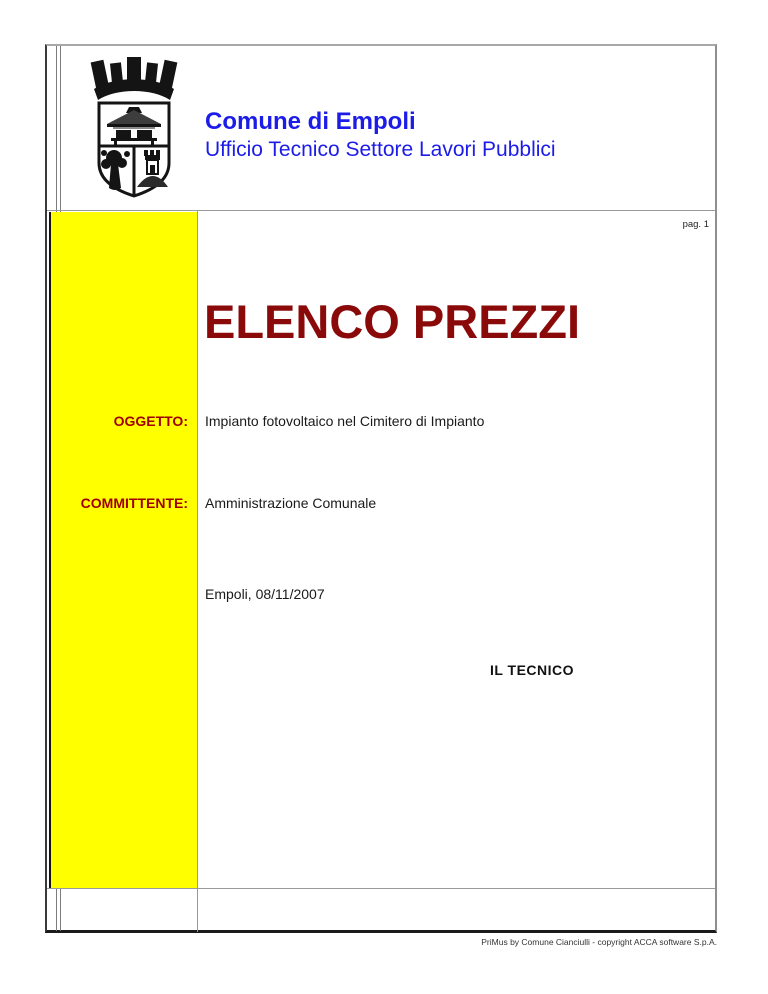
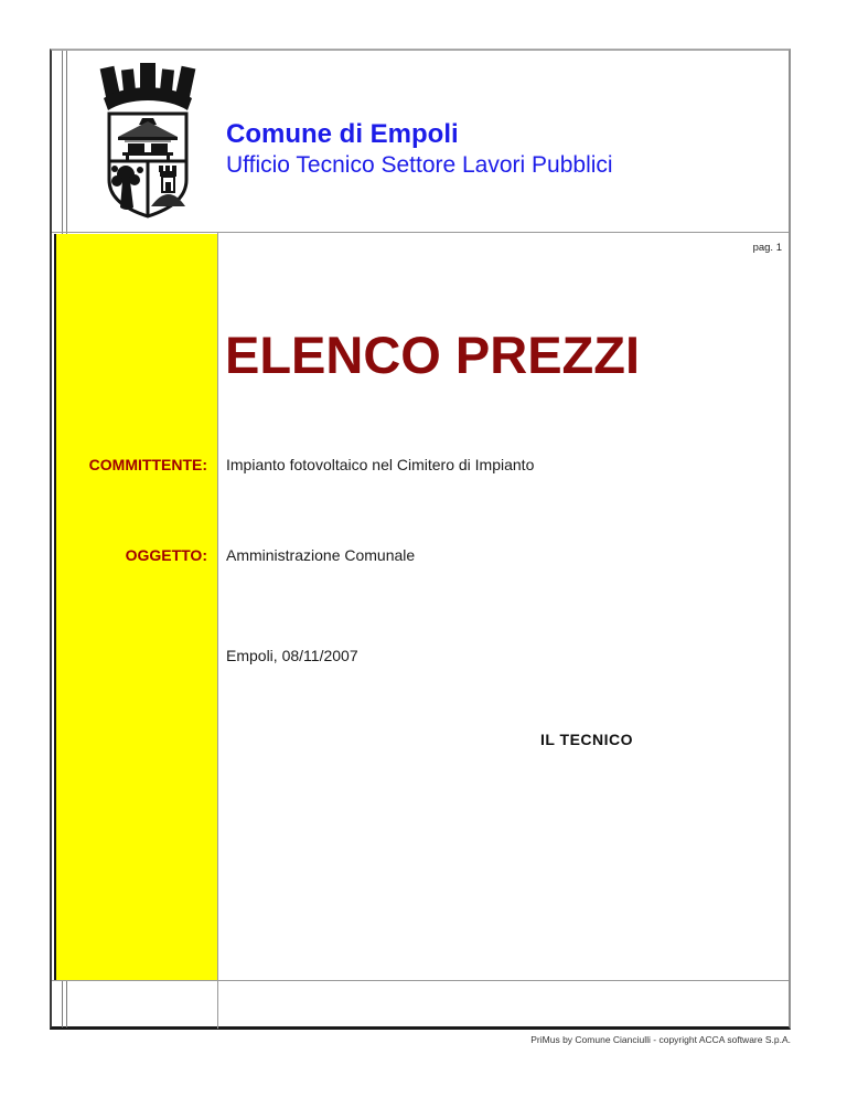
  Comune di Empoli
  Ufficio Tecnico Settore Lavori Pubblici
  pag. 1
  ELENCO PREZZI
- OGGETTO:
+ COMMITTENTE:
  Impianto fotovoltaico nel Cimitero di Impianto
- COMMITTENTE:
+ OGGETTO:
  Amministrazione Comunale
  Empoli, 08/11/2007
  IL TECNICO
  PriMus by Comune Cianciulli - copyright ACCA software S.p.A.
